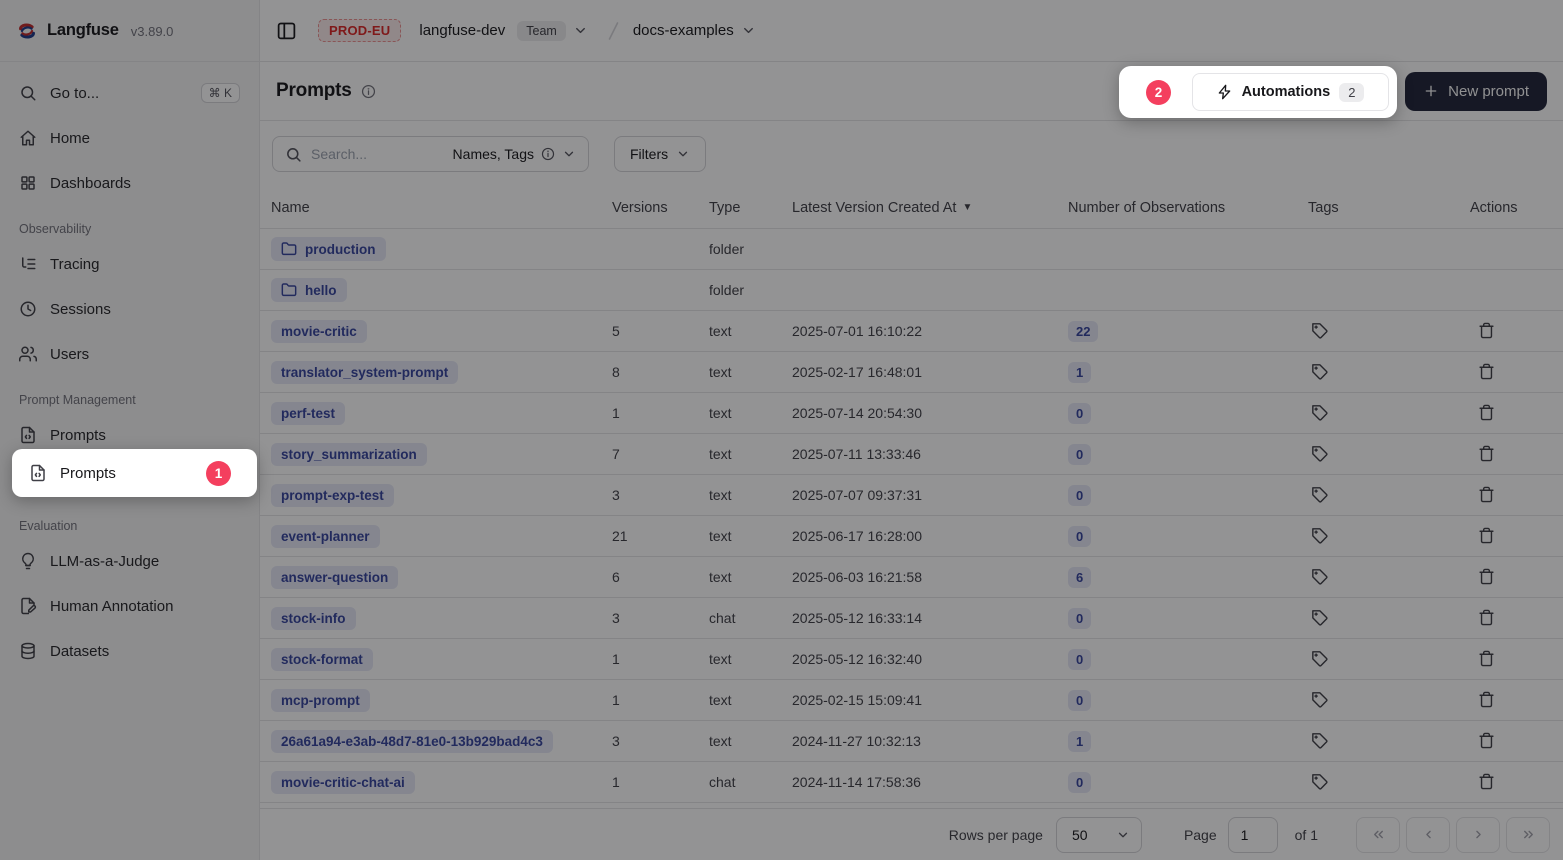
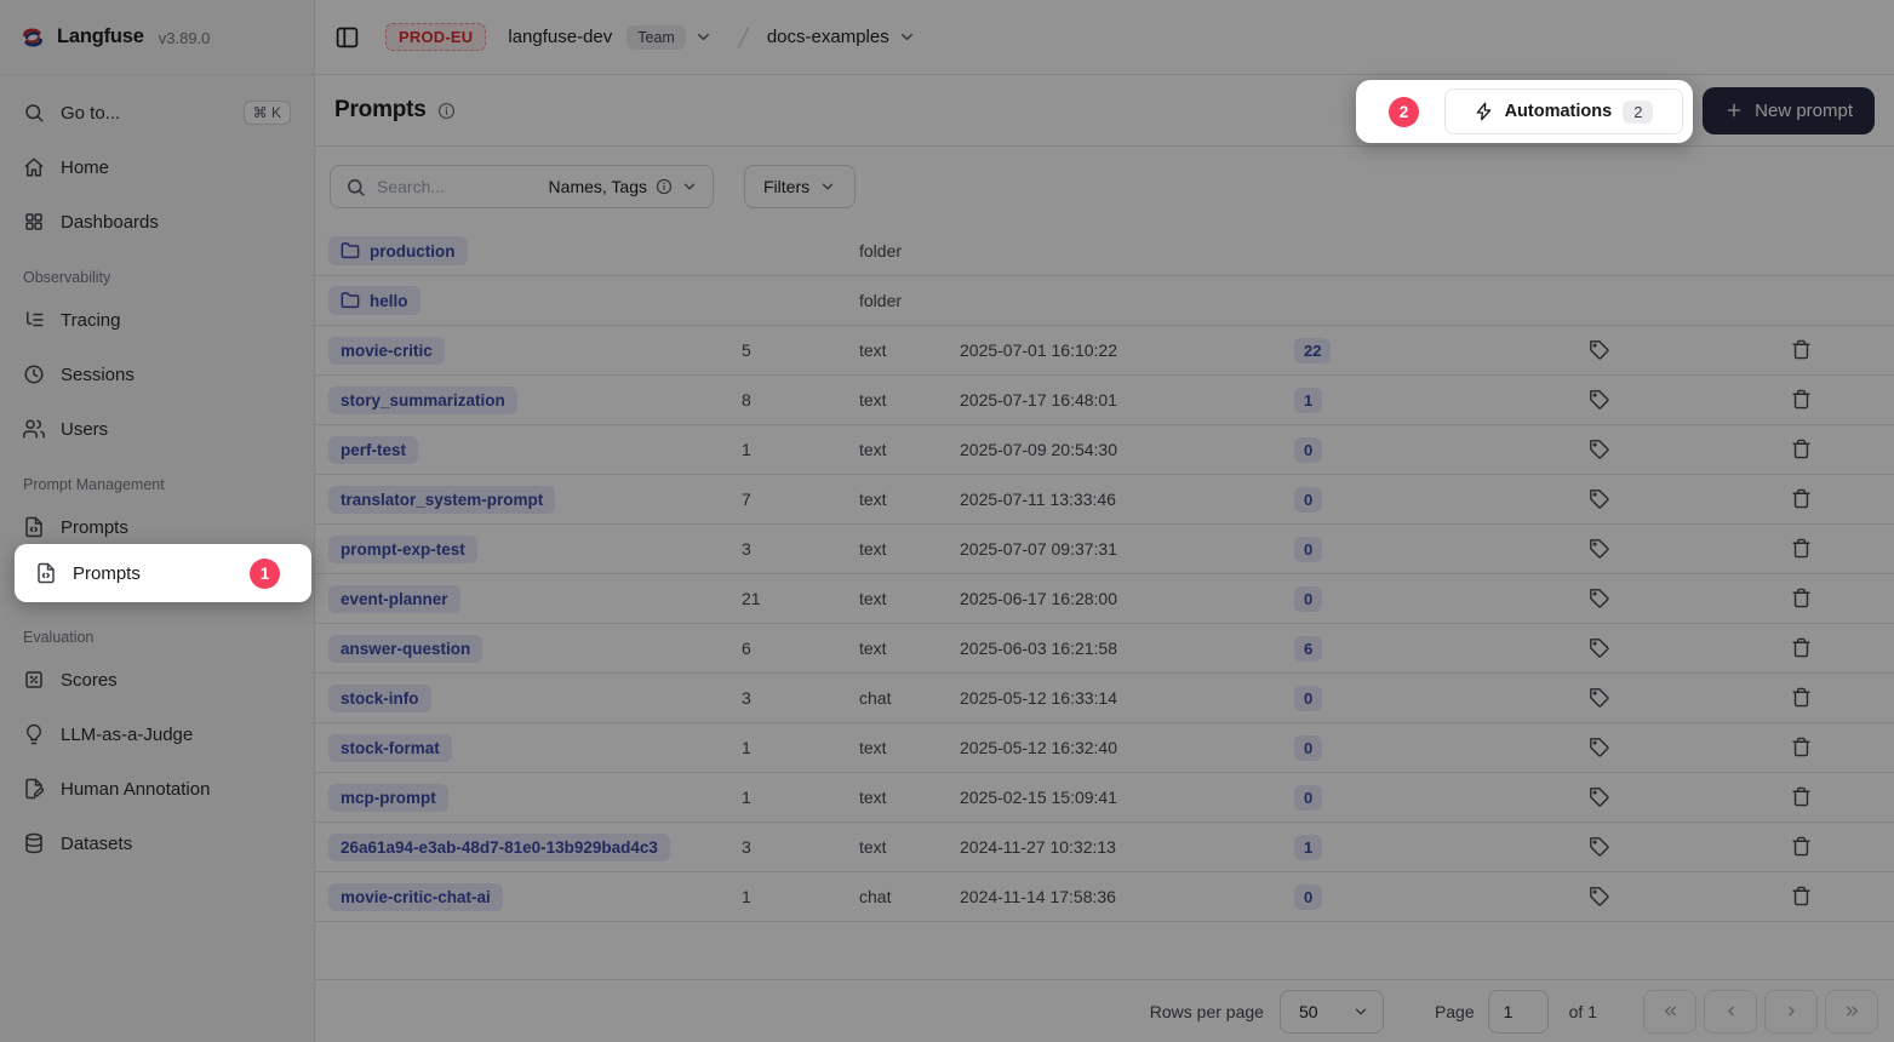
  Langfuse
  v3.89.0
  Go to...
  ⌘ K
  Home
  Dashboards
  Observability
  Tracing
  Sessions
  Users
  Prompt Management
  Prompts
  Evaluation
+ Scores
  LLM-as-a-Judge
  Human Annotation
  Datasets
  PROD-EU
  langfuse-dev
  Team
  docs-examples
  Prompts
  New prompt
  Search...
  Names, Tags
  Filters
- Name
- Versions
- Type
- Latest Version Created At
- ▼
- Number of Observations
- Tags
- Actions
  production
  folder
  hello
  folder
  movie-critic
  5
  text
  2025-07-01 16:10:22
  22
- translator_system-prompt
+ story_summarization
  8
  text
- 2025-02-17 16:48:01
+ 2025-07-17 16:48:01
  1
  perf-test
  1
  text
- 2025-07-14 20:54:30
+ 2025-07-09 20:54:30
  0
- story_summarization
+ translator_system-prompt
  7
  text
  2025-07-11 13:33:46
  0
  prompt-exp-test
  3
  text
  2025-07-07 09:37:31
  0
  event-planner
  21
  text
  2025-06-17 16:28:00
  0
  answer-question
  6
  text
  2025-06-03 16:21:58
  6
  stock-info
  3
  chat
  2025-05-12 16:33:14
  0
  stock-format
  1
  text
  2025-05-12 16:32:40
  0
  mcp-prompt
  1
  text
  2025-02-15 15:09:41
  0
  26a61a94-e3ab-48d7-81e0-13b929bad4c3
  3
  text
  2024-11-27 10:32:13
  1
  movie-critic-chat-ai
  1
  chat
  2024-11-14 17:58:36
  0
  Rows per page
  50
  Page
  1
  of 1
  Prompts
  1
  2
  Automations
  2
